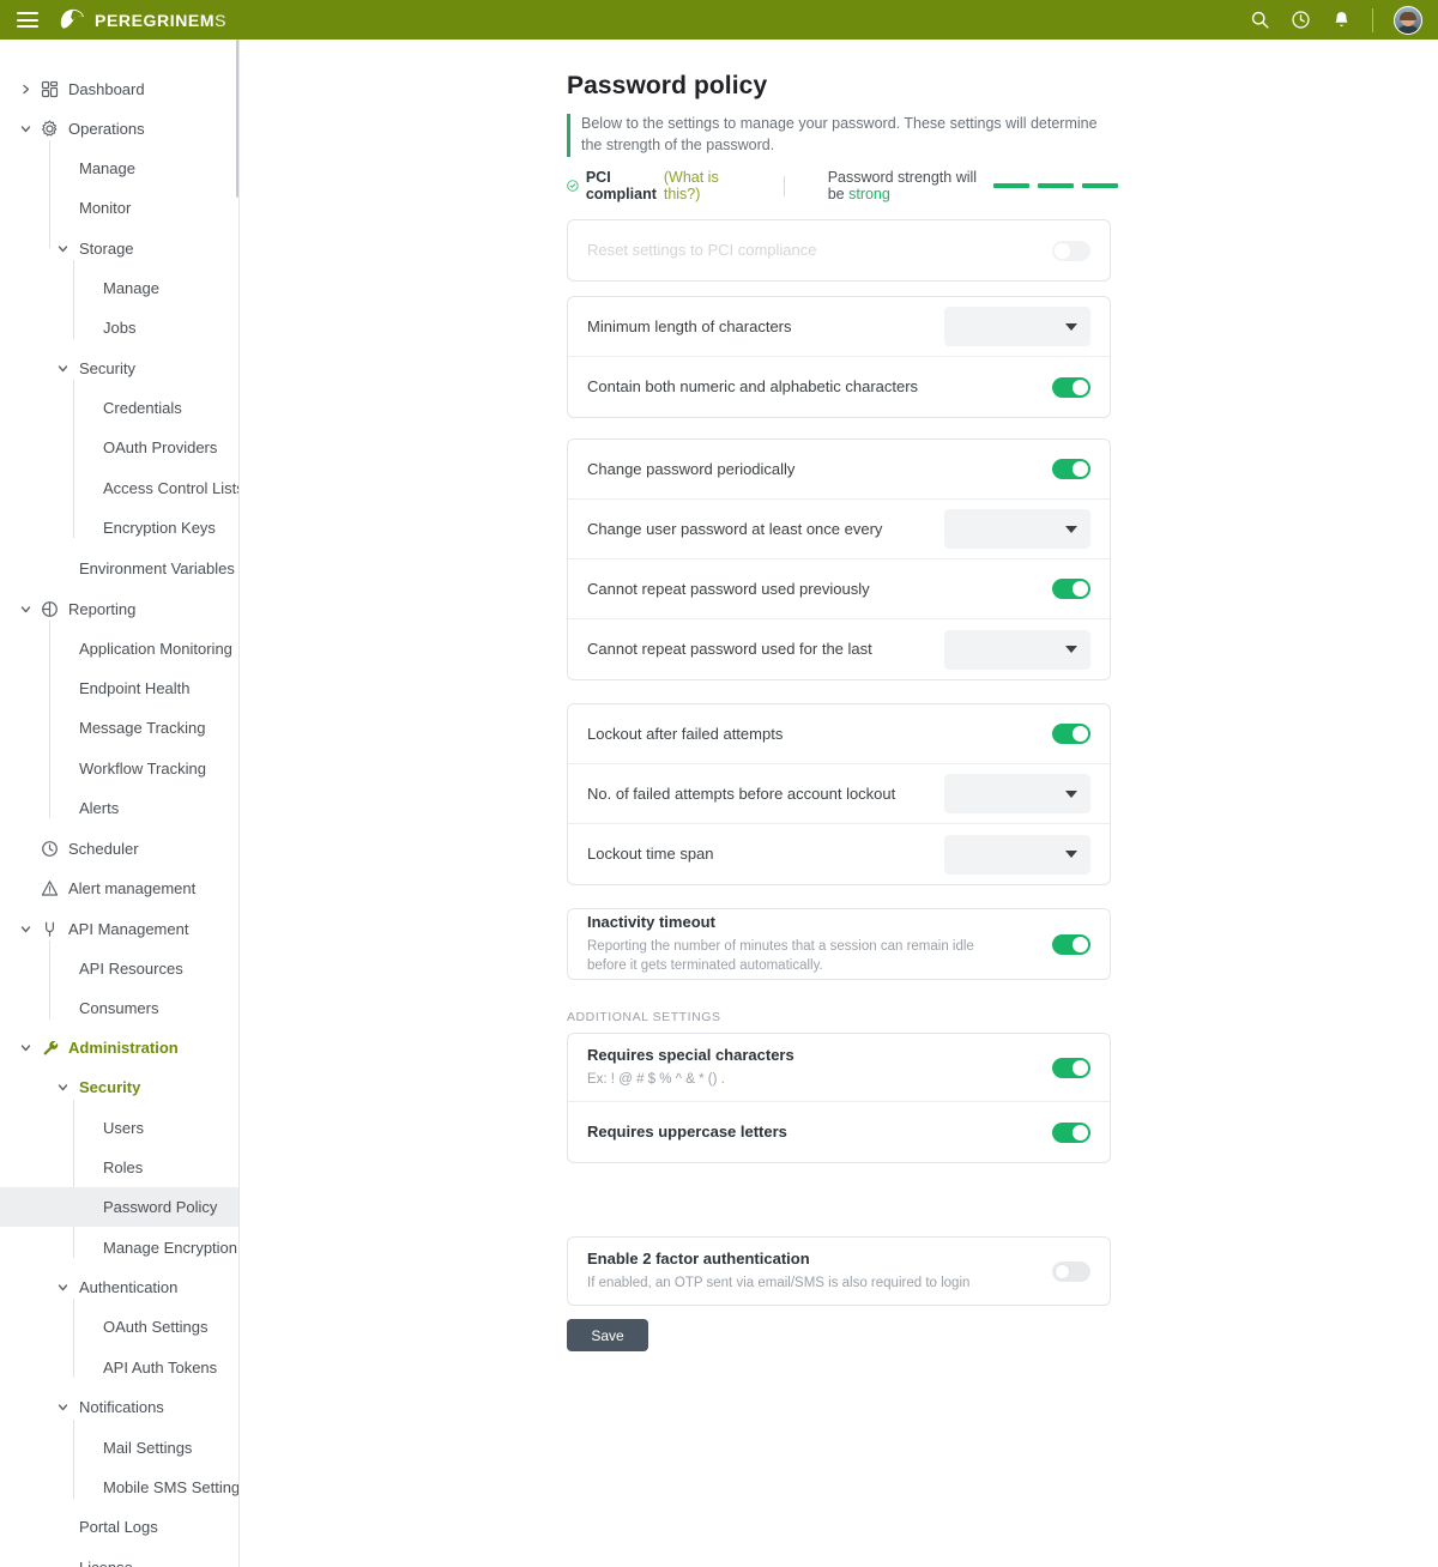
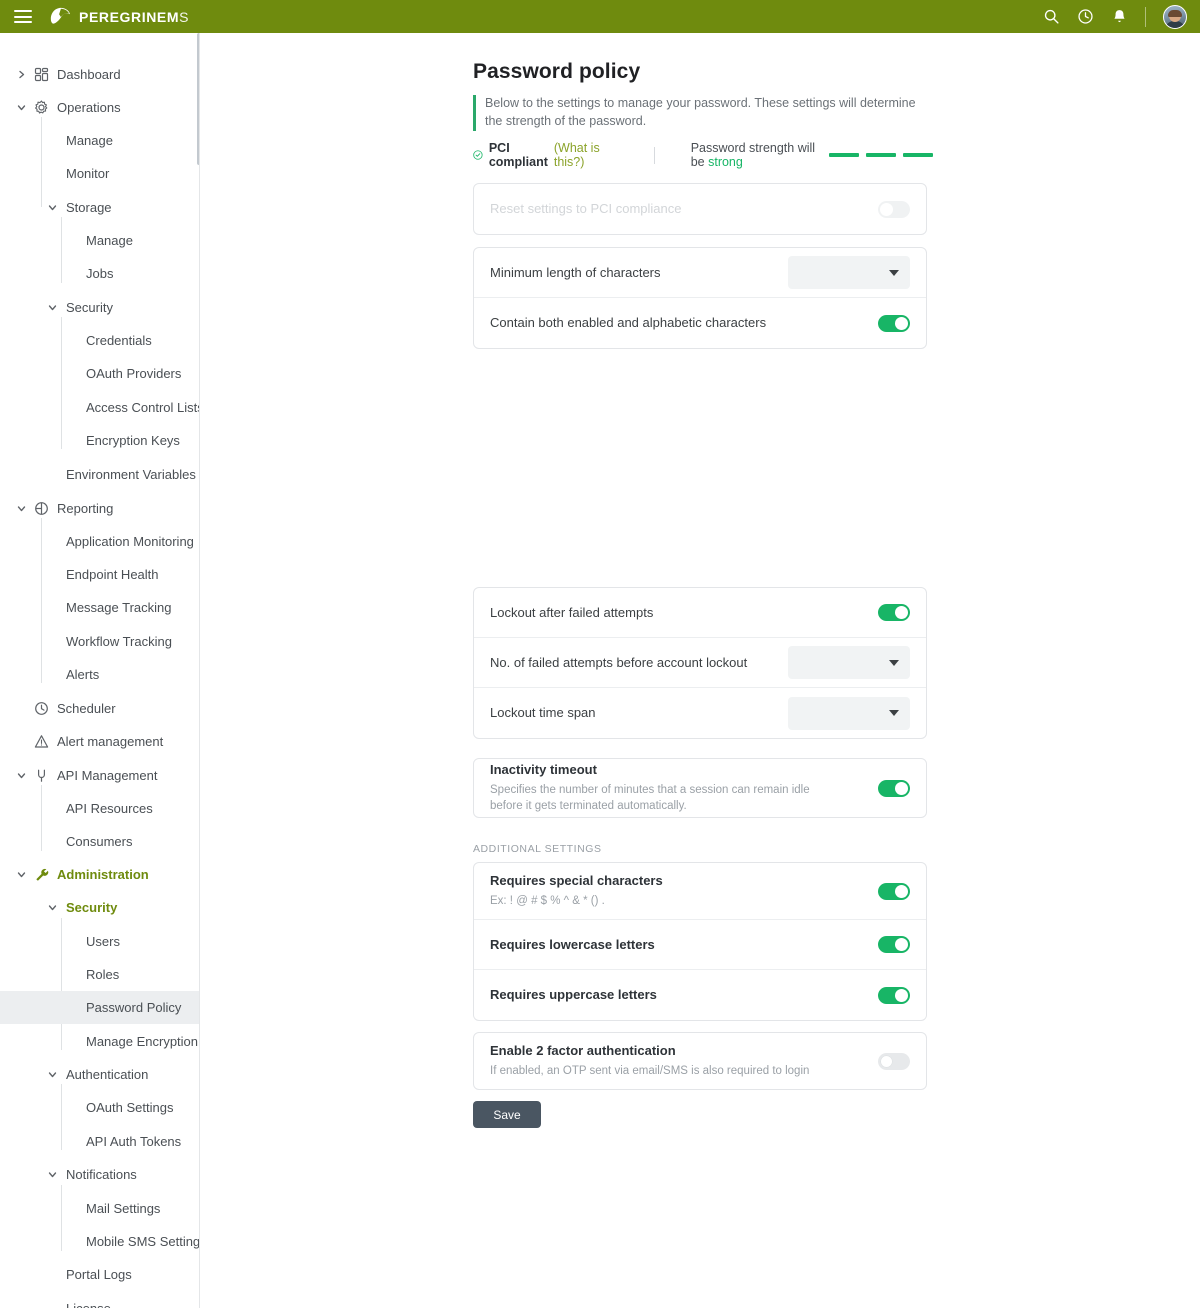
  PEREGRINEMS
  Dashboard
  Operations
  Manage
  Monitor
  Storage
  Manage
  Jobs
  Security
  Credentials
  OAuth Providers
  Access Control List
  Encryption Keys
  Environment Variables
  Reporting
  Application Monitoring
  Endpoint Health
  Message Tracking
  Workflow Tracking
  Alerts
  Scheduler
  Alert management
  API Management
  API Resources
  Consumers
  Administration
  Security
  Users
  Roles
  Password Policy
  Manage Encryption
  Authentication
  OAuth Settings
  API Auth Tokens
  Notifications
  Mail Settings
  Mobile SMS Setting
  Portal Logs
  Password policy
  Below to the settings to manage your password. These settings will determine the strength of the password.
  PCI compliant
  (What is this?)
  Password strength will be strong
  Reset settings to PCI compliance
  Minimum length of characters
- Contain both numeric and alphabetic characters
+ Contain both enabled and alphabetic characters
- Change password periodically
- Change user password at least once every
- Cannot repeat password used previously
- Cannot repeat password used for the last
  Lockout after failed attempts
  No. of failed attempts before account lockout
  Lockout time span
  Inactivity timeout
- Reporting the number of minutes that a session can remain idle before it gets terminated automatically.
+ Specifies the number of minutes that a session can remain idle before it gets terminated automatically.
  ADDITIONAL SETTINGS
  Requires special characters
  Ex: ! @ # $ % ^ & * () .
+ Requires lowercase letters
  Requires uppercase letters
  Enable 2 factor authentication
  If enabled, an OTP sent via email/SMS is also required to login
  Save
